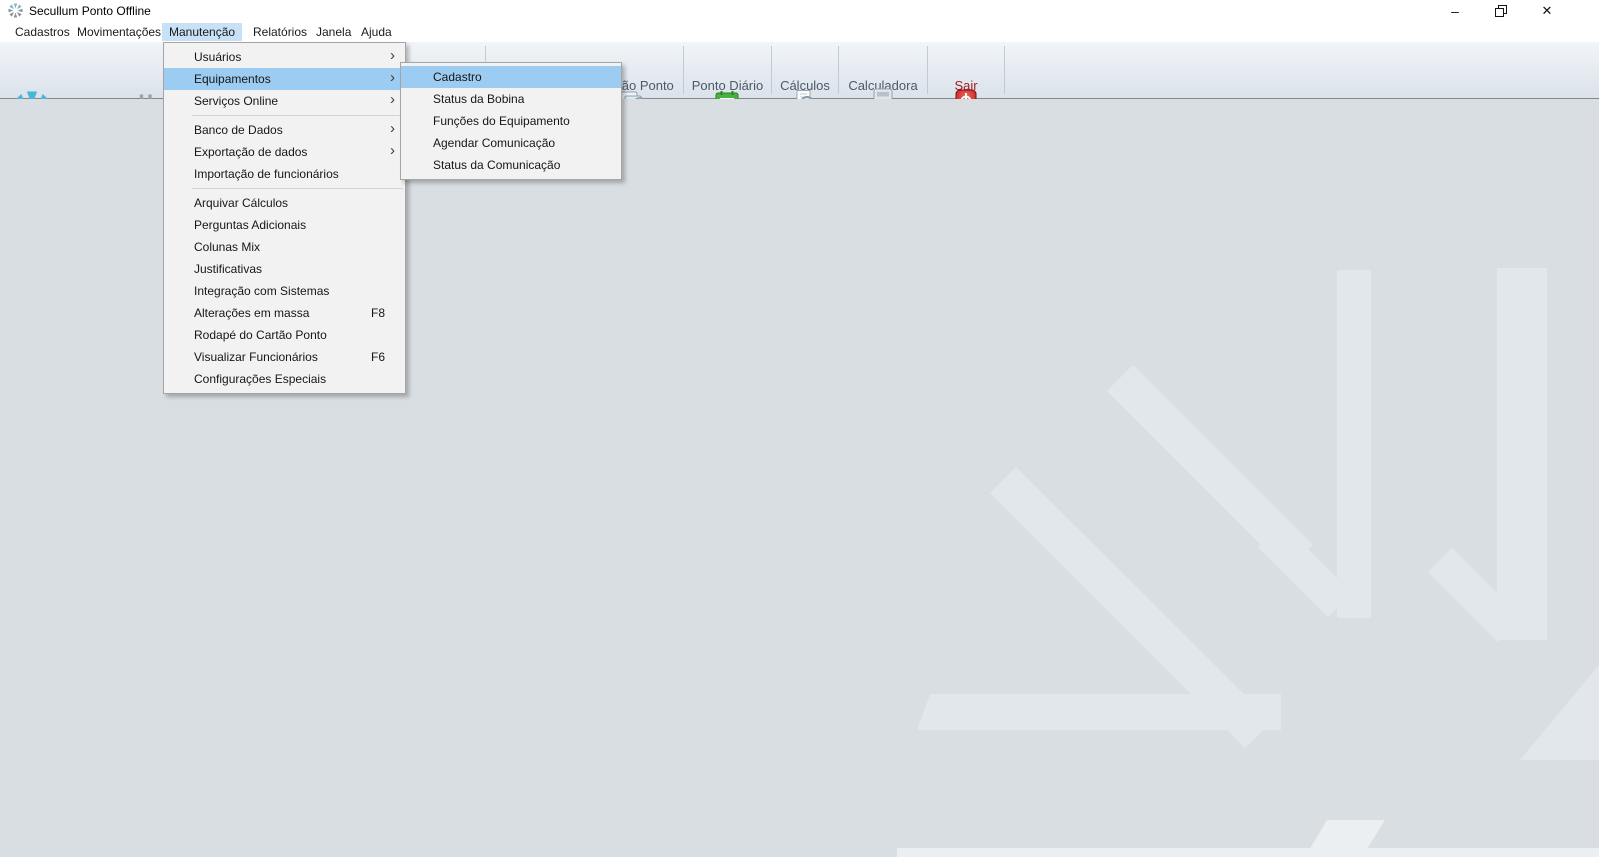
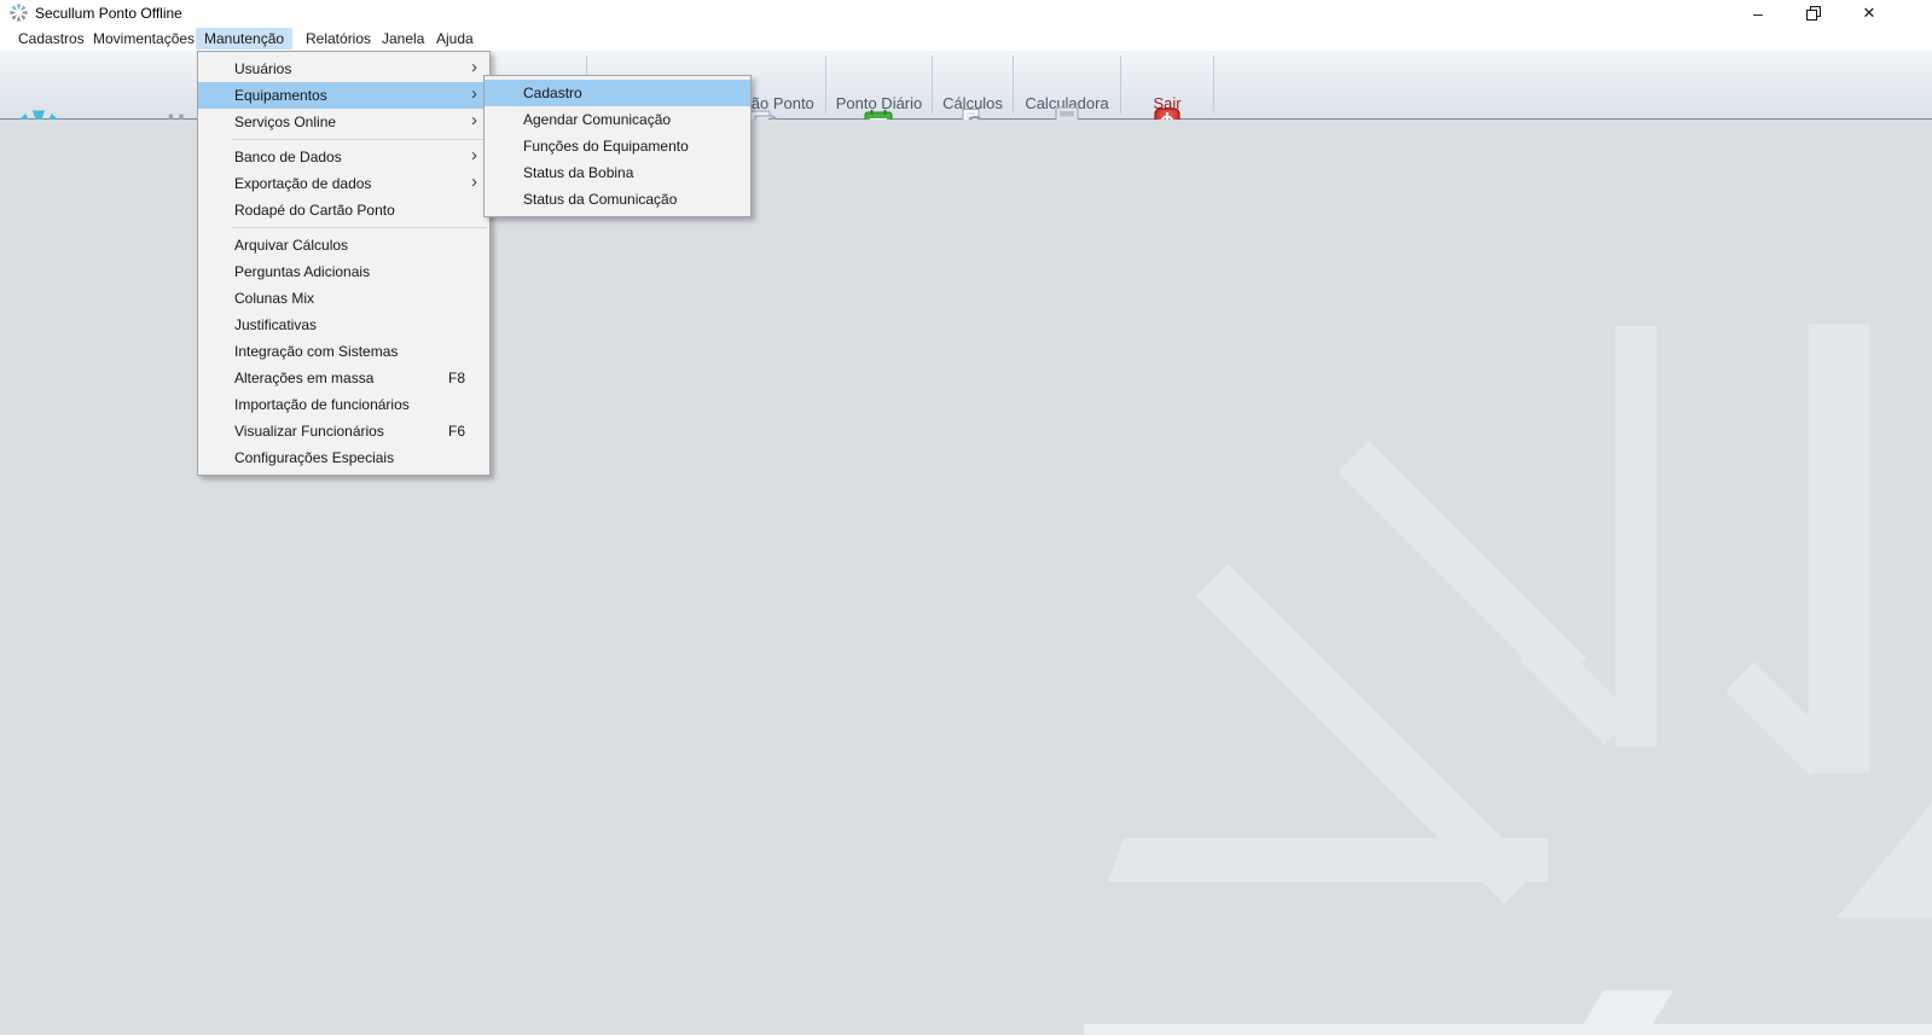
  Secullum Ponto Offline
  –
  ✕
  Cadastros
  Movimentações
  Manutenção
  Relatórios
  Janela
  Ajuda
  Ponto Diário
  Cálculos
  Calculadora
  Sair
  Usuários
  Equipamentos
  Serviços Online
  Banco de Dados
  Exportação de dados
- Importação de funcionários
+ Rodapé do Cartão Ponto
  Arquivar Cálculos
  Perguntas Adicionais
  Colunas Mix
  Justificativas
  Integração com Sistemas
  Alterações em massa
  F8
- Rodapé do Cartão Ponto
+ Importação de funcionários
  Visualizar Funcionários
  F6
  Configurações Especiais
  Cadastro
- Status da Bobina
+ Agendar Comunicação
  Funções do Equipamento
- Agendar Comunicação
+ Status da Bobina
  Status da Comunicação
